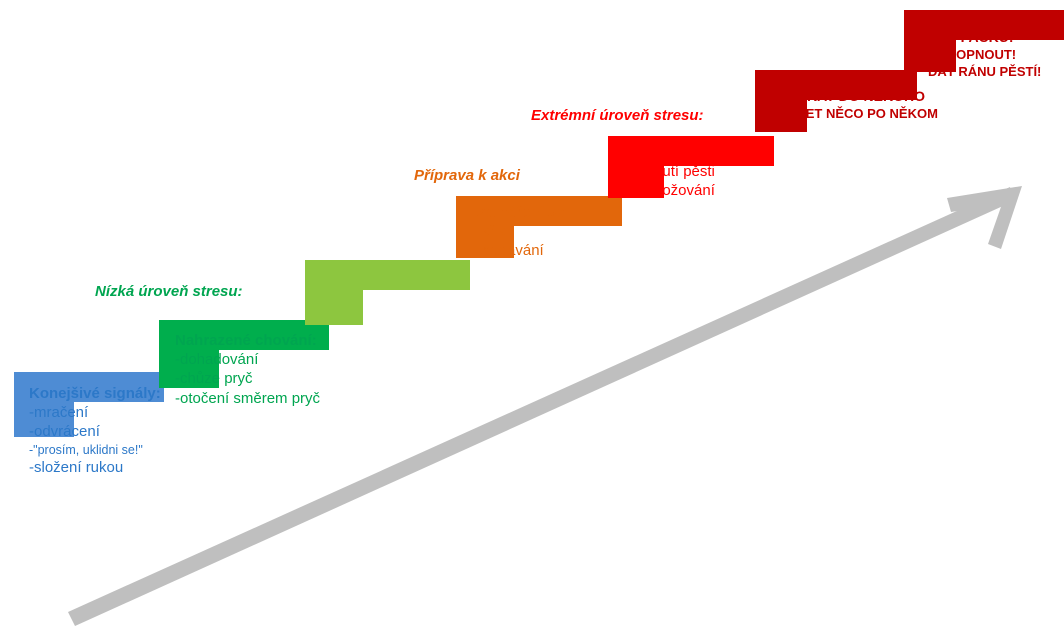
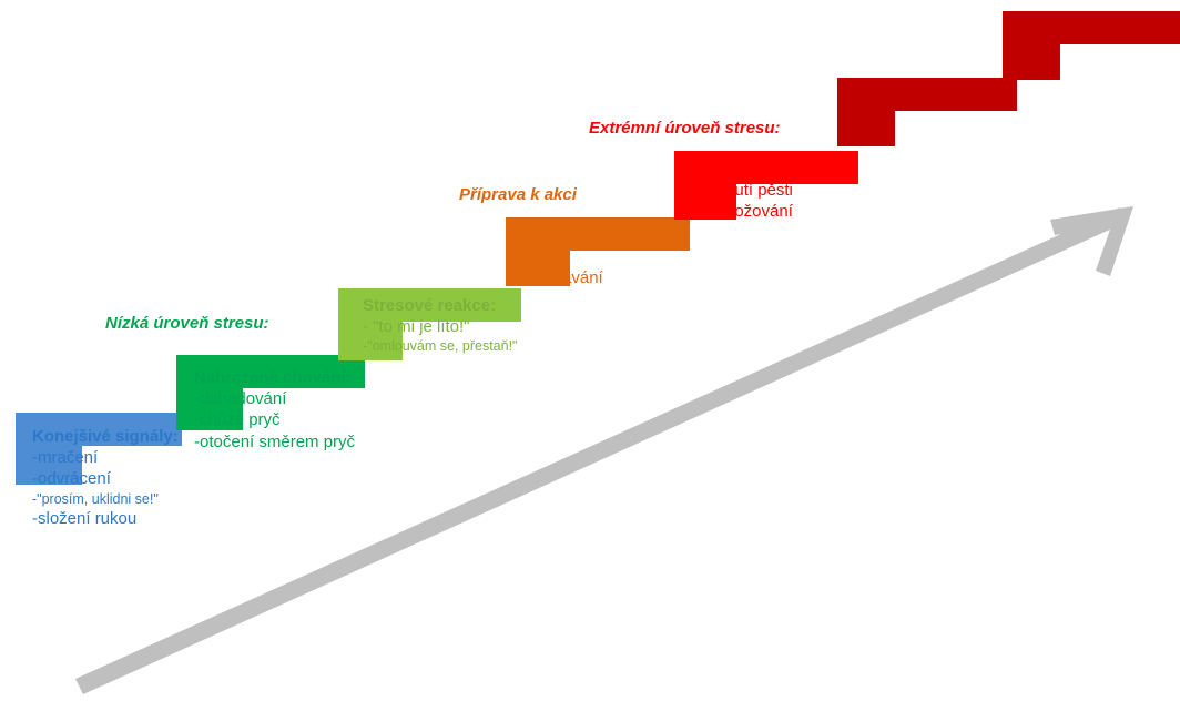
  Konejšivé signály:
  -mračení
  -odvrácení
  -"prosím, uklidni se!"
  -složení rukou
  -dohadování
  -chůze pryč
  -otočení směrem pryč
  Nízká úroveň stresu:
+ - "to mi je líto!"
+ -"omlouvám se, přestaň!"
  -nadávání
  Příprava k akci
  -zatnutí pěsti
  -vyhrožování
  Extrémní úroveň stresu:
- STRKAT DO NĚKOHO
- HÁZET NĚCO PO NĚKOM
- DÁT FACKU!
- NAKOPNOUT!
- DÁT RÁNU PĚSTÍ!
